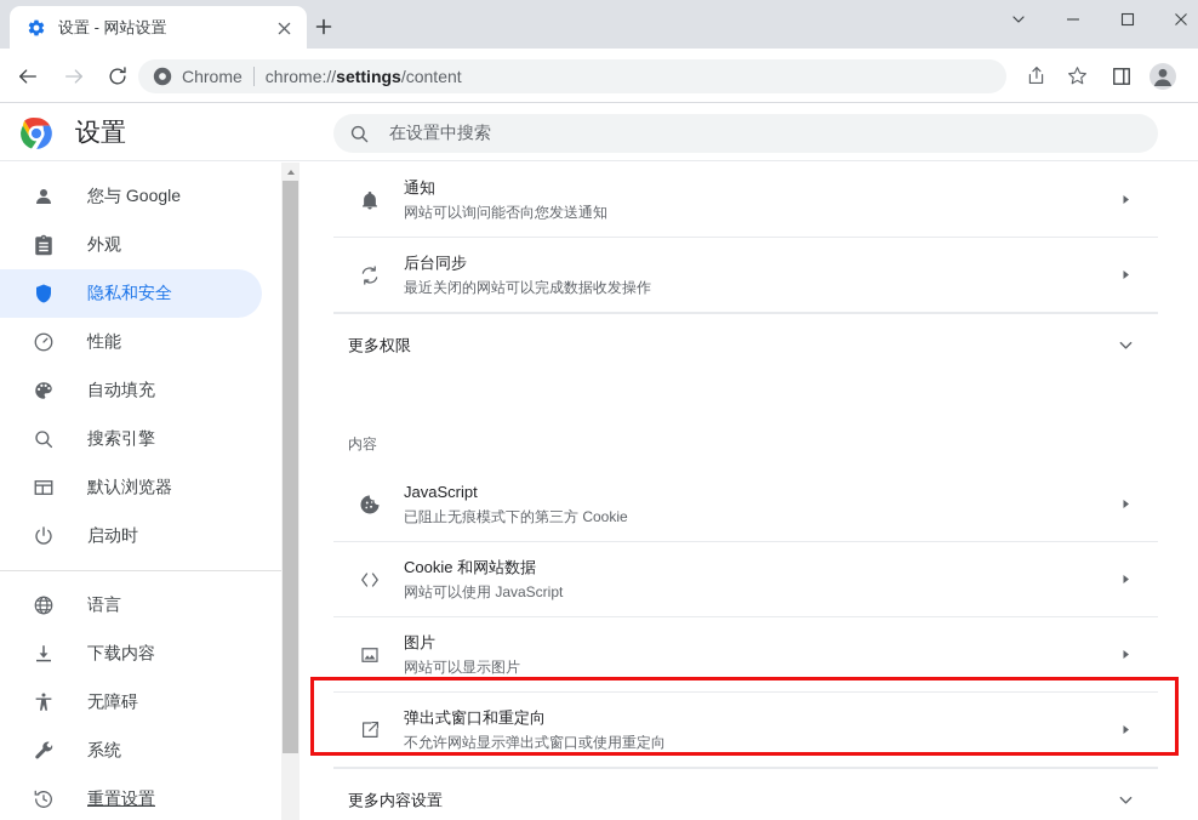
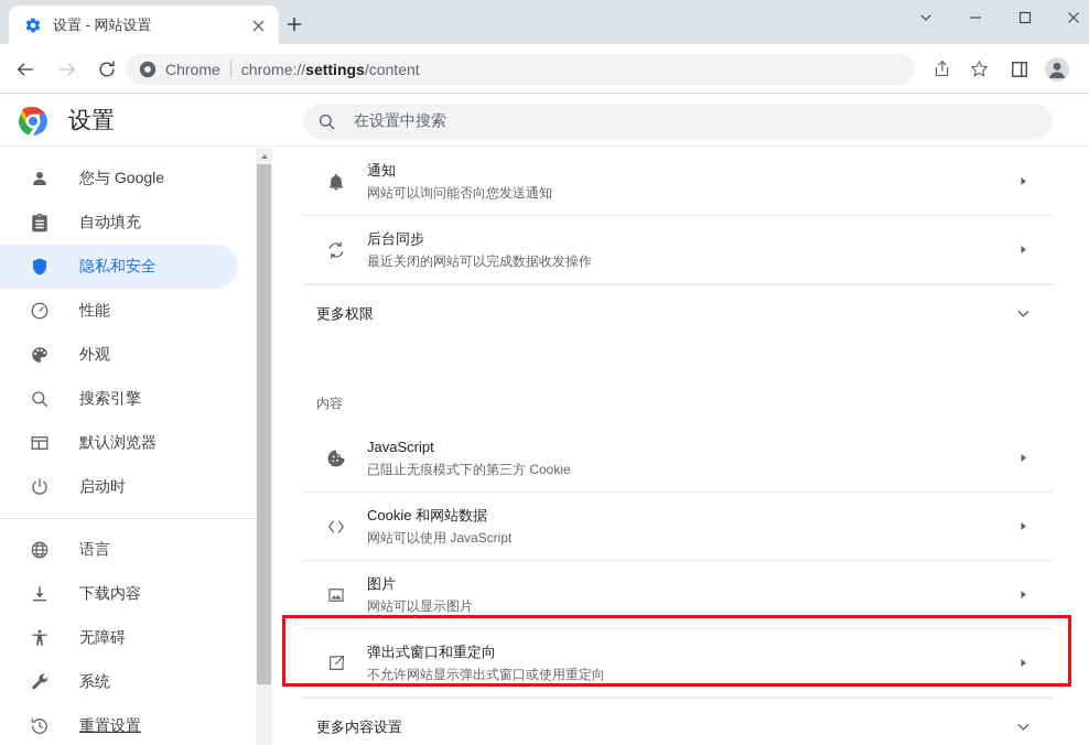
  设置 - 网站设置
  Chrome
  chrome://settings/content
  设置
  在设置中搜索
  您与 Google
- 外观
+ 自动填充
  隐私和安全
  性能
- 自动填充
+ 外观
  搜索引擎
  默认浏览器
  启动时
  语言
  下载内容
  无障碍
  系统
  重置设置
  通知
  网站可以询问能否向您发送通知
  后台同步
  最近关闭的网站可以完成数据收发操作
  更多权限
  内容
  JavaScript
  已阻止无痕模式下的第三方 Cookie
  Cookie 和网站数据
  网站可以使用 JavaScript
  图片
  网站可以显示图片
  弹出式窗口和重定向
  不允许网站显示弹出式窗口或使用重定向
  更多内容设置
